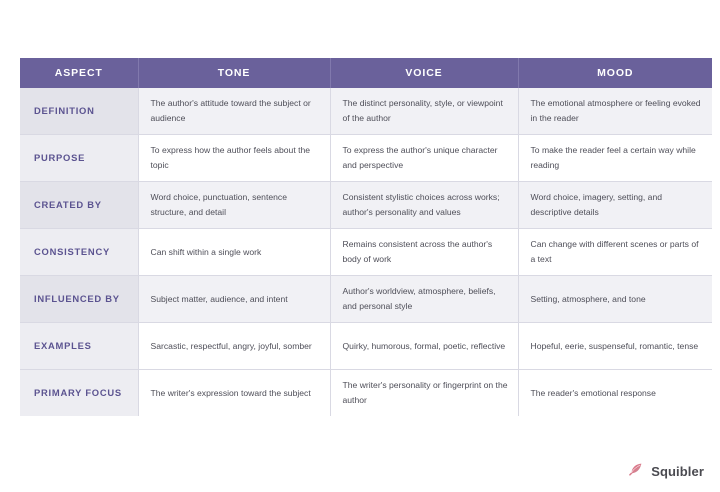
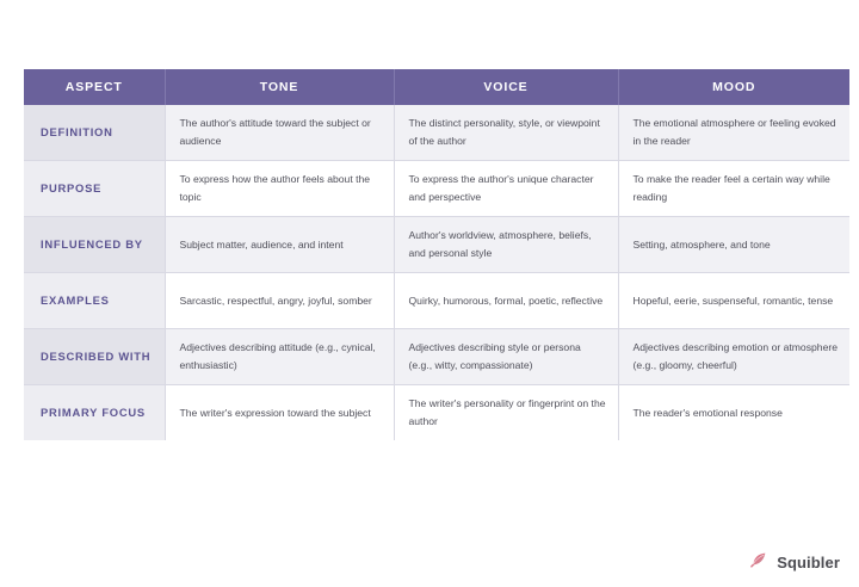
  ASPECT	TONE	VOICE	MOOD
  DEFINITION	The author's attitude toward the subject or audience	The distinct personality, style, or viewpoint of the author	The emotional atmosphere or feeling evoked in the reader
  PURPOSE	To express how the author feels about the topic	To express the author's unique character and perspective	To make the reader feel a certain way while reading
- CREATED BY	Word choice, punctuation, sentence structure, and detail	Consistent stylistic choices across works; author's personality and values	Word choice, imagery, setting, and descriptive details
- CONSISTENCY	Can shift within a single work	Remains consistent across the author's body of work	Can change with different scenes or parts of a text
  INFLUENCED BY	Subject matter, audience, and intent	Author's worldview, atmosphere, beliefs, and personal style	Setting, atmosphere, and tone
  EXAMPLES	Sarcastic, respectful, angry, joyful, somber	Quirky, humorous, formal, poetic, reflective	Hopeful, eerie, suspenseful, romantic, tense
+ DESCRIBED WITH	Adjectives describing attitude (e.g., cynical, enthusiastic)	Adjectives describing style or persona (e.g., witty, compassionate)	Adjectives describing emotion or atmosphere (e.g., gloomy, cheerful)
  PRIMARY FOCUS	The writer's expression toward the subject	The writer's personality or fingerprint on the author	The reader's emotional response
  Squibler
